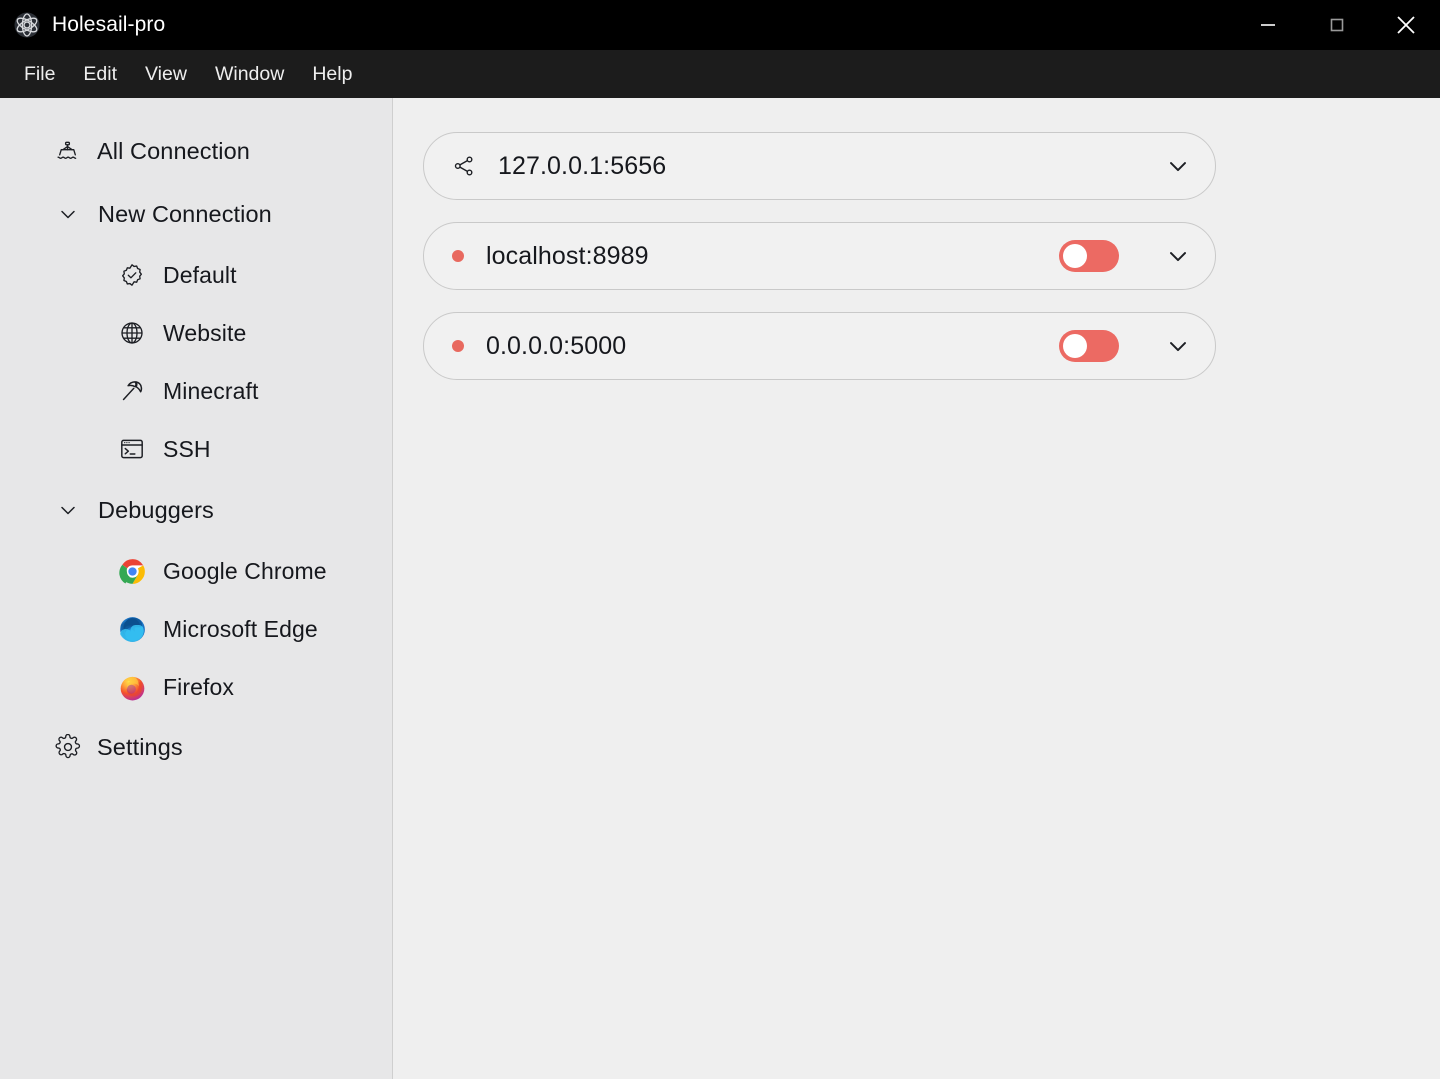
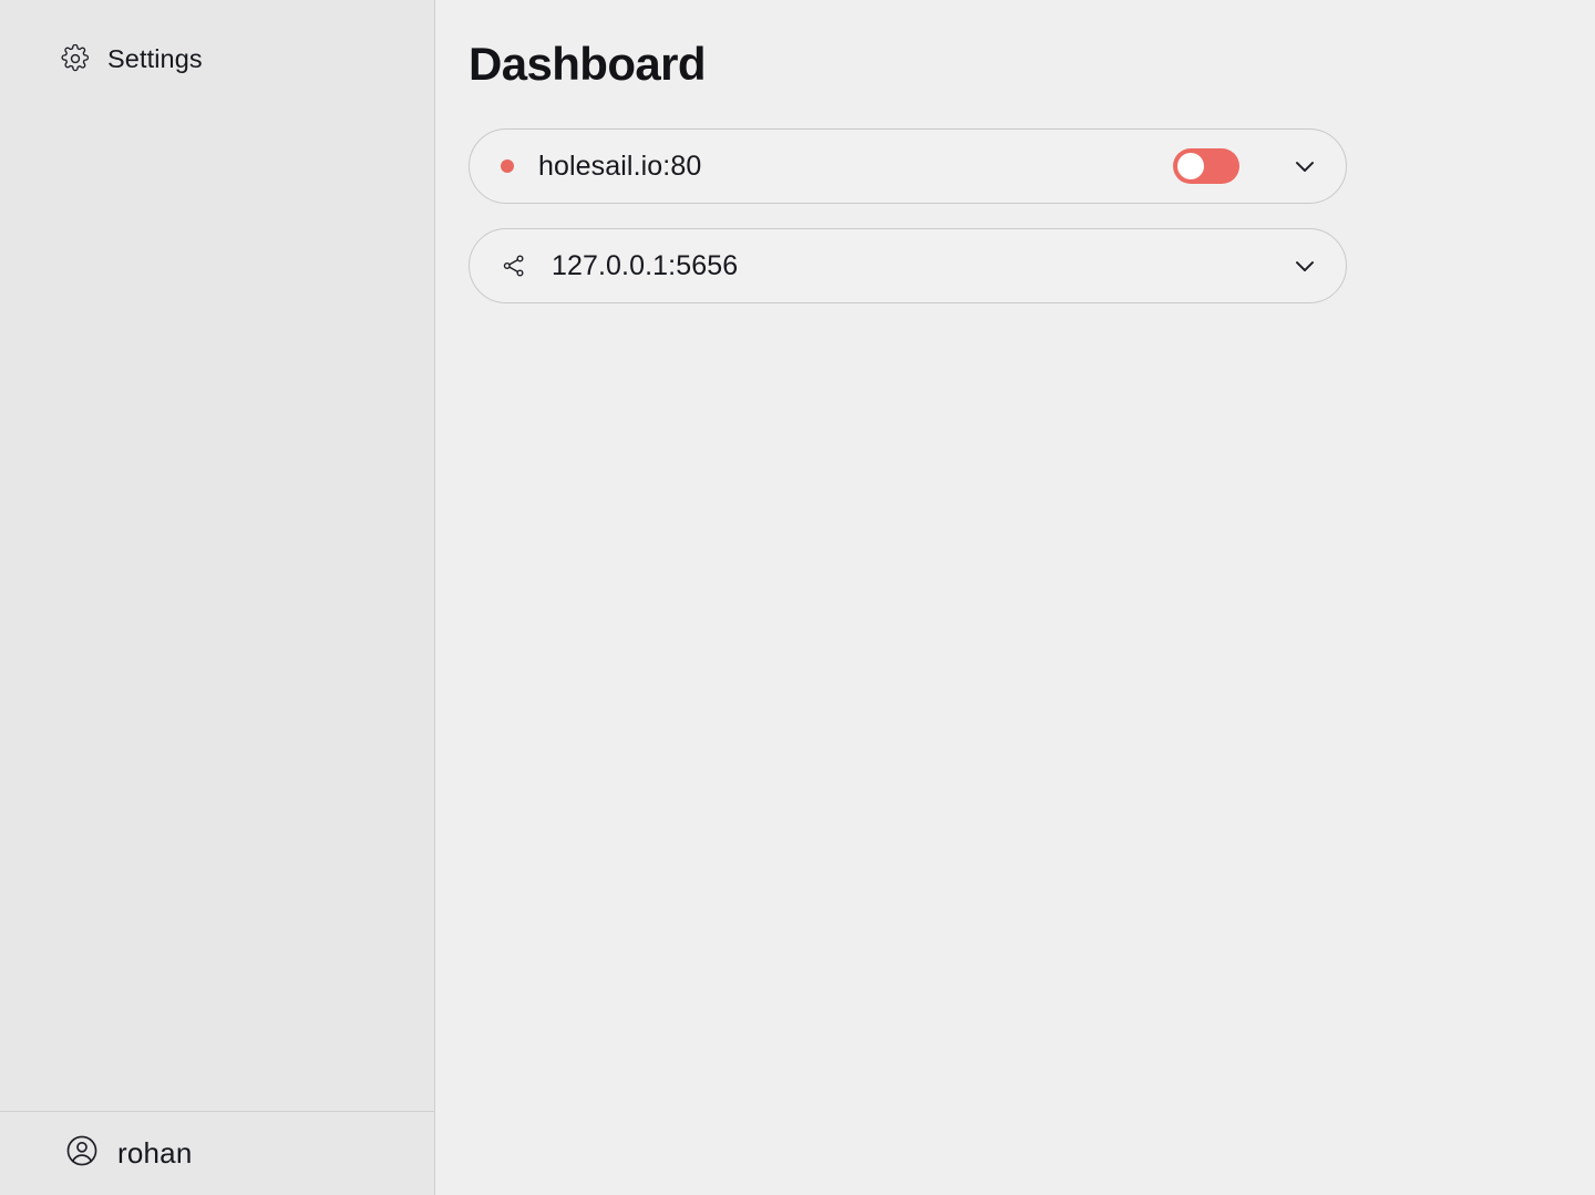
- Holesail-pro
- File
- Edit
- View
- Window
- Help
- All Connection
- New Connection
- Default
- Website
- Minecraft
- SSH
- Debuggers
- Google Chrome
- Microsoft Edge
- Firefox
  Settings
+ rohan
+ Dashboard
+ holesail.io:80
  127.0.0.1:5656
- localhost:8989
- 0.0.0.0:5000
